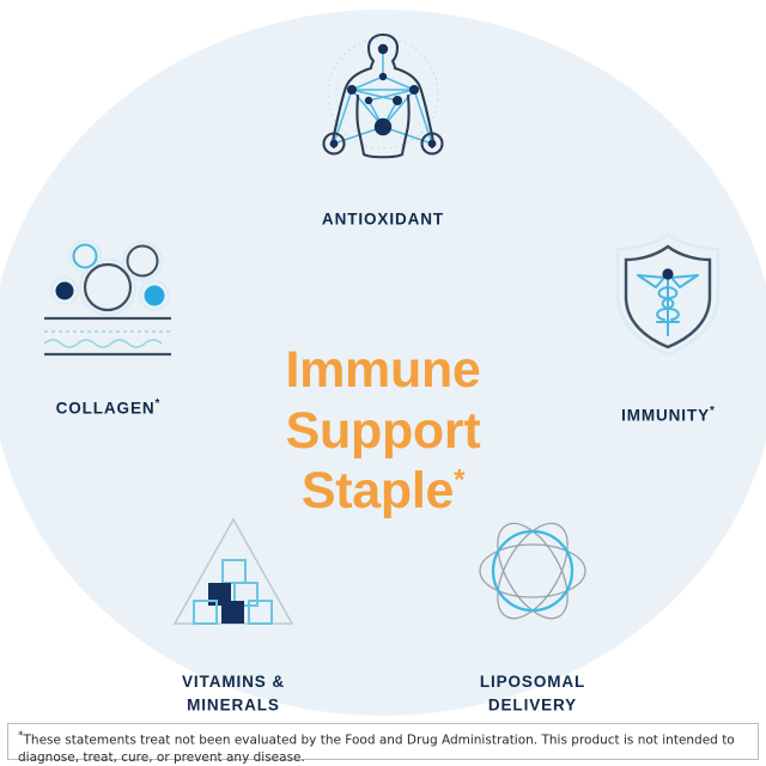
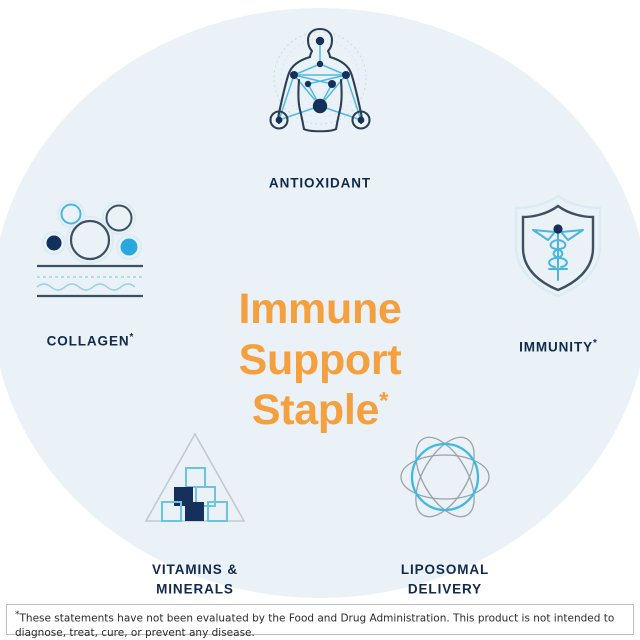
  ANTIOXIDANT
  COLLAGEN*
  IMMUNITY*
  VITAMINS &
  MINERALS
  LIPOSOMAL
  DELIVERY
  Immune
  Support
  Staple*
- *These statements treat not been evaluated by the Food and Drug Administration. This product is not intended to diagnose, treat, cure, or prevent any disease.
+ *These statements have not been evaluated by the Food and Drug Administration. This product is not intended to diagnose, treat, cure, or prevent any disease.
